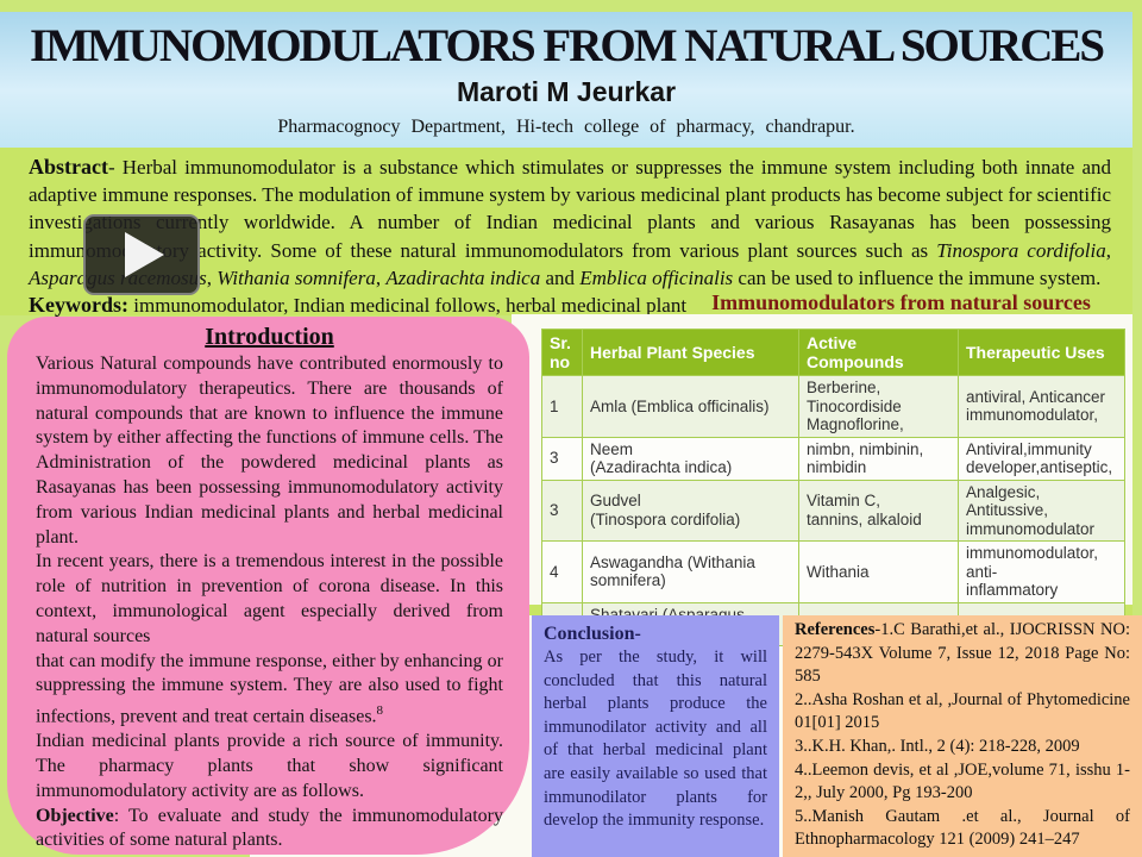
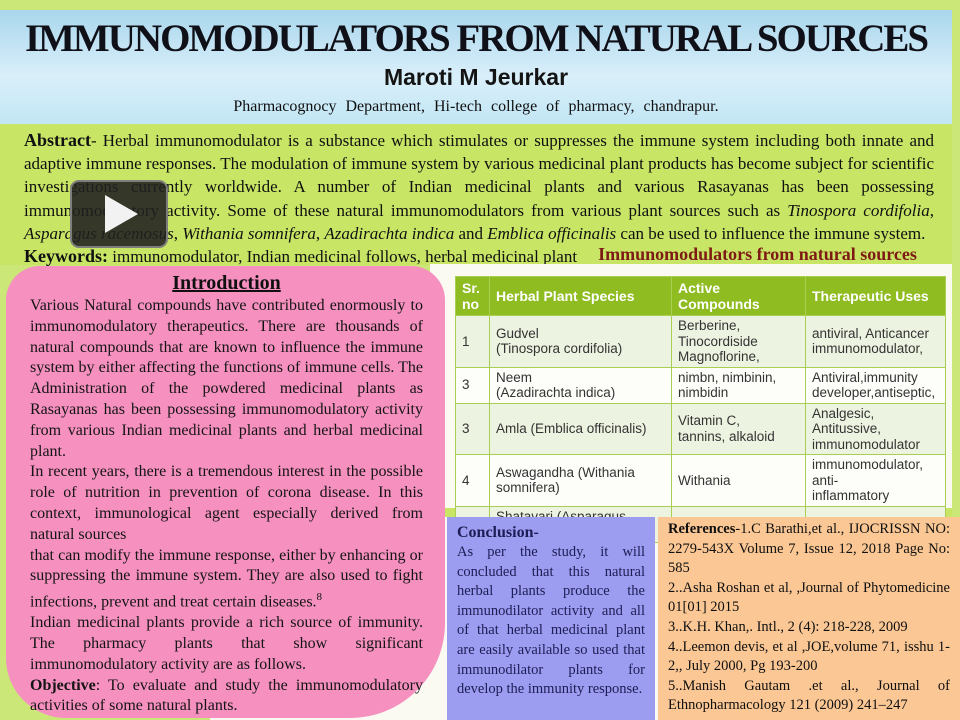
  IMMUNOMODULATORS FROM NATURAL SOURCES
  Maroti M Jeurkar
  Pharmacognocy Department, Hi-tech college of pharmacy, chandrapur.
  Abstract- Herbal immunomodulator is a substance which stimulates or suppresses the immune system including both innate and adaptive immune responses. The modulation of immune system by various medicinal plant products has become subject for scientific investigations currently worldwide. A number of Indian medicinal plants and various Rasayanas has been possessing immunomodulatory activity. Some of these natural immunomodulators from various plant sources such as Tinospora cordifolia, Asparagus racemosus, Withania somnifera, Azadirachta indica and Emblica officinalis can be used to influence the immune system.
  Keywords: immunomodulator, Indian medicinal follows, herbal medicinal plant
  Immunomodulators from natural sources
  Sr. no	Herbal Plant Species	Active Compounds	Therapeutic Uses
- 1	Amla (Emblica officinalis)	Berberine, Tinocordiside Magnoflorine,	antiviral, Anticancer immunomodulator,
+ 1	Gudvel (Tinospora cordifolia)	Berberine, Tinocordiside Magnoflorine,	antiviral, Anticancer immunomodulator,
  3	Neem (Azadirachta indica)	nimbn, nimbinin, nimbidin	Antiviral,immunity developer,antiseptic,
- 3	Gudvel (Tinospora cordifolia)	Vitamin C, tannins, alkaloid	Analgesic, Antitussive, immunomodulator
+ 3	Amla (Emblica officinalis)	Vitamin C, tannins, alkaloid	Analgesic, Antitussive, immunomodulator
  4	Aswagandha (Withania somnifera)	Withania	immunomodulator, anti- inflammatory
  Introduction
  Various Natural compounds have contributed enormously to immunomodulatory therapeutics. There are thousands of natural compounds that are known to influence the immune system by either affecting the functions of immune cells. The Administration of the powdered medicinal plants as Rasayanas has been possessing immunomodulatory activity from various Indian medicinal plants and herbal medicinal plant.
  In recent years, there is a tremendous interest in the possible role of nutrition in prevention of corona disease. In this context, immunological agent especially derived from natural sources
  that can modify the immune response, either by enhancing or suppressing the immune system. They are also used to fight infections, prevent and treat certain diseases.8
  Indian medicinal plants provide a rich source of immunity. The pharmacy plants that show significant immunomodulatory activity are as follows.
  Objective: To evaluate and study the immunomodulatory activities of some natural plants.
  Conclusion-
  As per the study, it will concluded that this natural herbal plants produce the immunodilator activity and all of that herbal medicinal plant are easily available so used that immunodilator plants for develop the immunity response.
  References-1.C Barathi,et al., IJOCRISSN NO: 2279-543X Volume 7, Issue 12, 2018 Page No: 585
  2..Asha Roshan et al, ,Journal of Phytomedicine 01[01] 2015
  3..K.H. Khan,. Intl., 2 (4): 218-228, 2009
  4..Leemon devis, et al ,JOE,volume 71, isshu 1-2,, July 2000, Pg 193-200
  5..Manish Gautam .et al., Journal of Ethnopharmacology 121 (2009) 241–247
